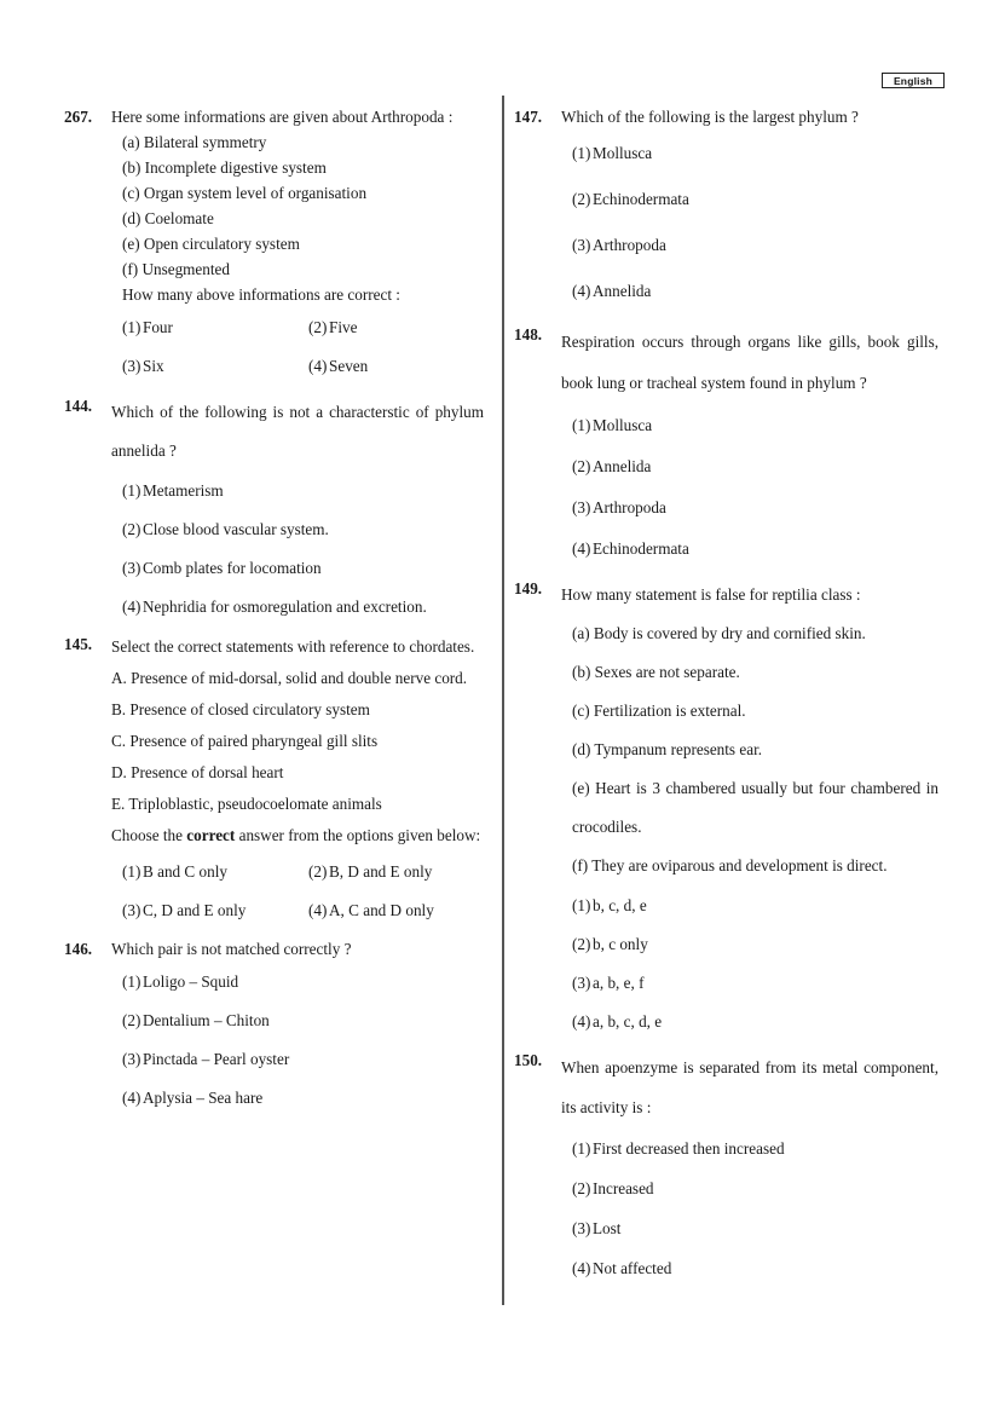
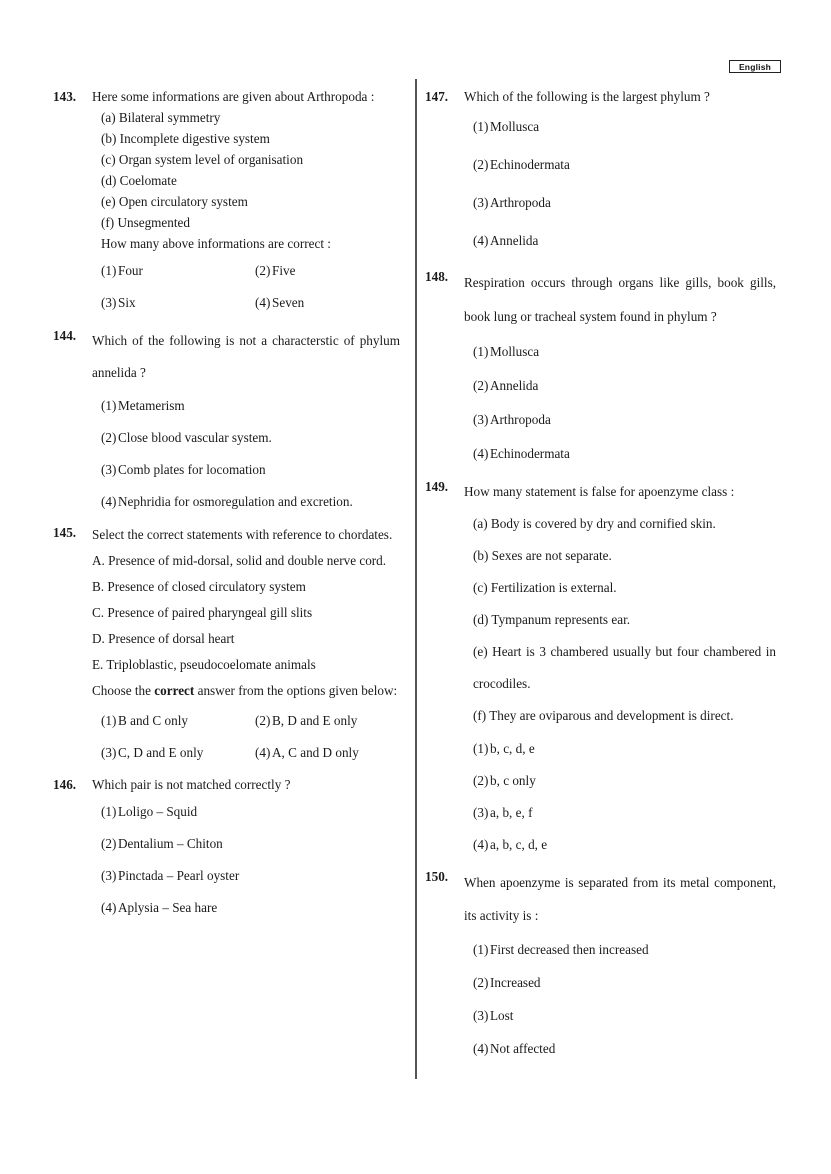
  English
- 267.
+ 143.
  Here some informations are given about Arthropoda :
  (a) Bilateral symmetry
  (b) Incomplete digestive system
  (c) Organ system level of organisation
  (d) Coelomate
  (e) Open circulatory system
  (f) Unsegmented
  How many above informations are correct :
  (1)
  Four
  (2)
  Five
  (3)
  Six
  (4)
  Seven
  144.
  Which of the following is not a characterstic of phylum annelida ?
  (1)
  Metamerism
  (2)
  Close blood vascular system.
  (3)
  Comb plates for locomation
  (4)
  Nephridia for osmoregulation and excretion.
  145.
  Select the correct statements with reference to chordates.
  A. Presence of mid-dorsal, solid and double nerve cord.
  B. Presence of closed circulatory system
  C. Presence of paired pharyngeal gill slits
  D. Presence of dorsal heart
  E. Triploblastic, pseudocoelomate animals
  Choose the correct answer from the options given below:
  (1)
  B and C only
  (2)
  B, D and E only
  (3)
  C, D and E only
  (4)
  A, C and D only
  146.
  Which pair is not matched correctly ?
  (1)
  Loligo – Squid
  (2)
  Dentalium – Chiton
  (3)
  Pinctada – Pearl oyster
  (4)
  Aplysia – Sea hare
  147.
  Which of the following is the largest phylum ?
  (1)
  Mollusca
  (2)
  Echinodermata
  (3)
  Arthropoda
  (4)
  Annelida
  148.
  Respiration occurs through organs like gills, book gills, book lung or tracheal system found in phylum ?
  (1)
  Mollusca
  (2)
  Annelida
  (3)
  Arthropoda
  (4)
  Echinodermata
  149.
- How many statement is false for reptilia class :
+ How many statement is false for apoenzyme class :
  (a) Body is covered by dry and cornified skin.
  (b) Sexes are not separate.
  (c) Fertilization is external.
  (d) Tympanum represents ear.
  (e) Heart is 3 chambered usually but four chambered in crocodiles.
  (f) They are oviparous and development is direct.
  (1)
  b, c, d, e
  (2)
  b, c only
  (3)
  a, b, e, f
  (4)
  a, b, c, d, e
  150.
  When apoenzyme is separated from its metal component, its activity is :
  (1)
  First decreased then increased
  (2)
  Increased
  (3)
  Lost
  (4)
  Not affected
